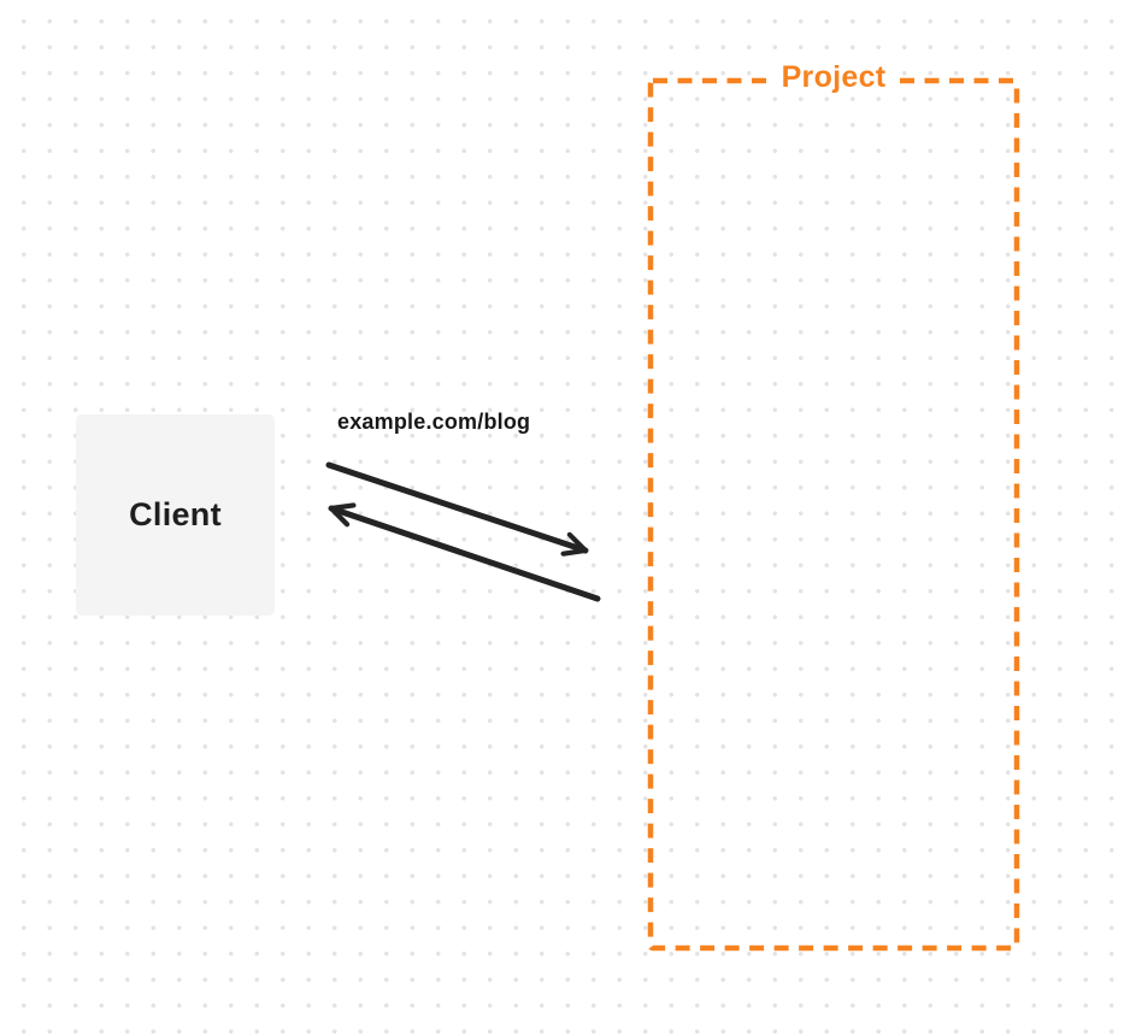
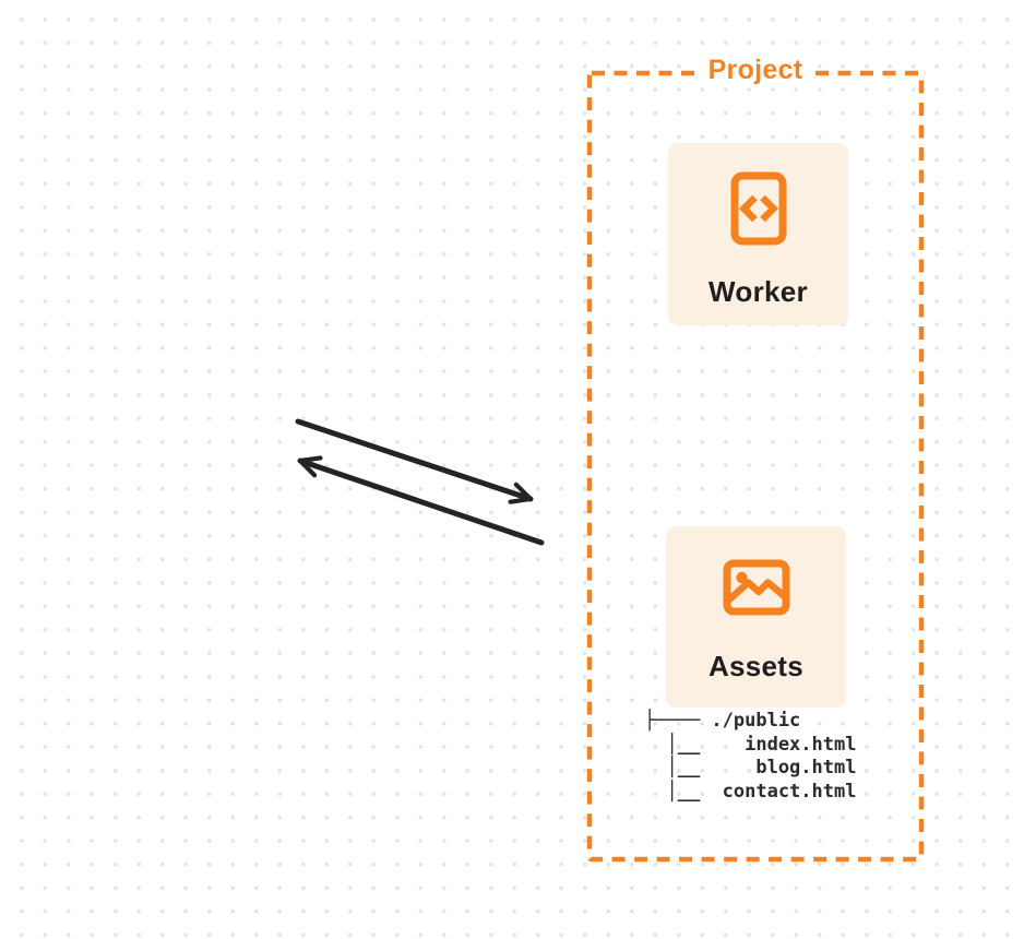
- Client
- example.com/blog
  Project
+ Worker
+ Assets
+ ├──── ./public
+ │__ index.html
+ │__ blog.html
+ │__ contact.html
